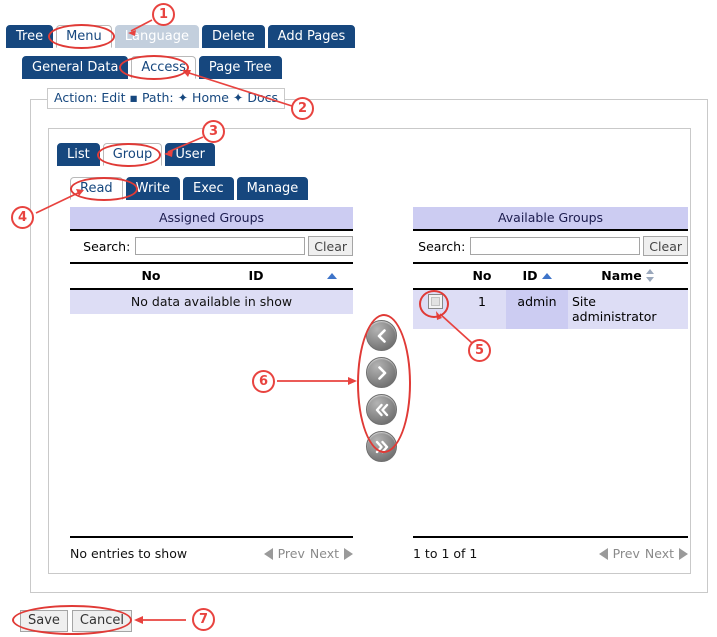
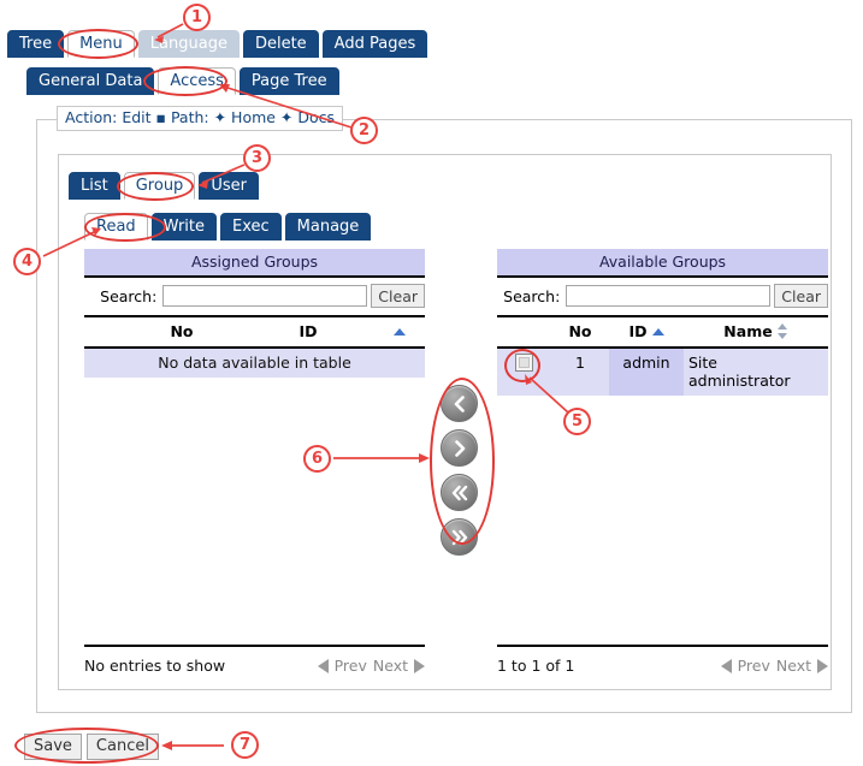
  Tree
  Menu
  Language
  Delete
  Add Pages
  General Data
  Access
  Page Tree
  Action: Edit ▪ Path: ✦ Home ✦ Dos
  List
  Group
  User
  Read
  Write
  Exec
  Manage
  Assigned Groups
  Search:
  Clear
  	No	ID
- No data available in show
+ No data available in table
  No entries to show
  Prev
  Next
  Available Groups
  Search:
  Clear
  	No	ID	Name
  	1	admin	Site administrator
  1 to 1 of 1
  Prev
  Next
  Save
  Cancel
  1
  2
  3
  4
  5
  6
  7
